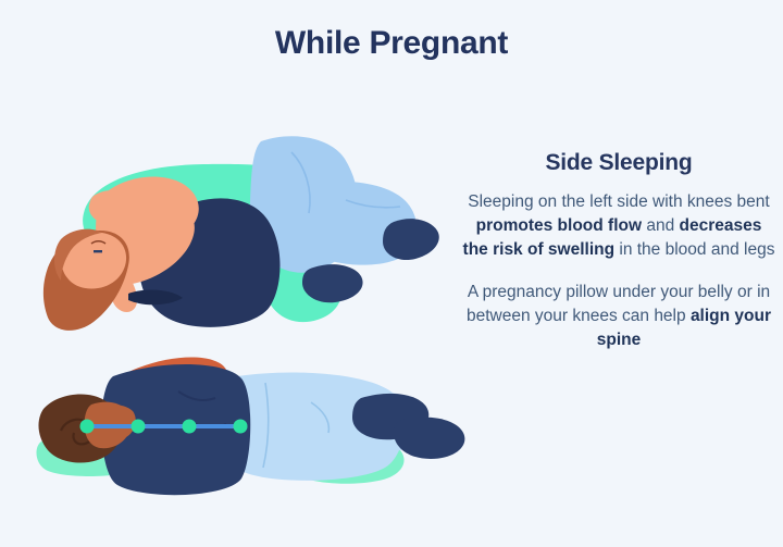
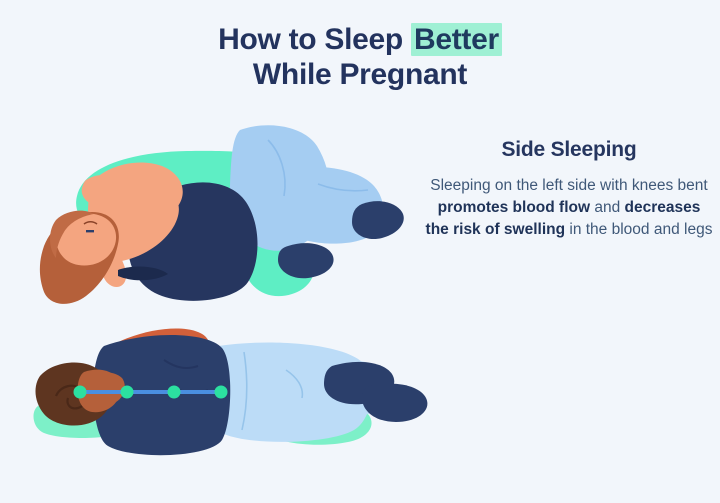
+ How to Sleep Better
  While Pregnant
  Side Sleeping
  Sleeping on the left side with knees bent promotes blood flow and decreases the risk of swelling in the blood and legs
- A pregnancy pillow under your belly or in between your knees can help align your spine
